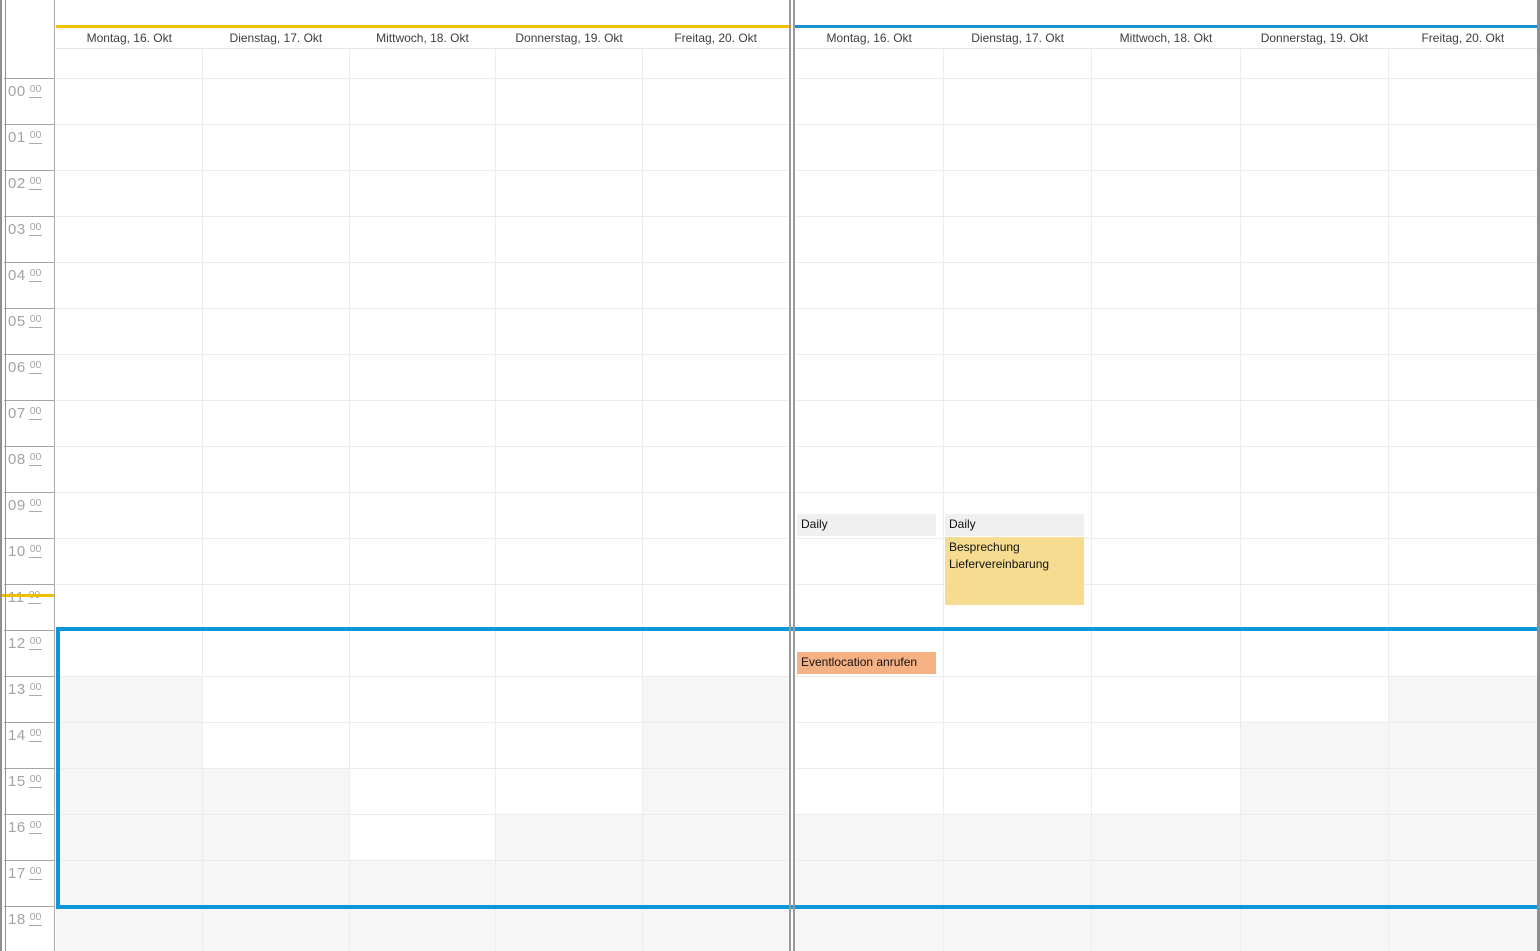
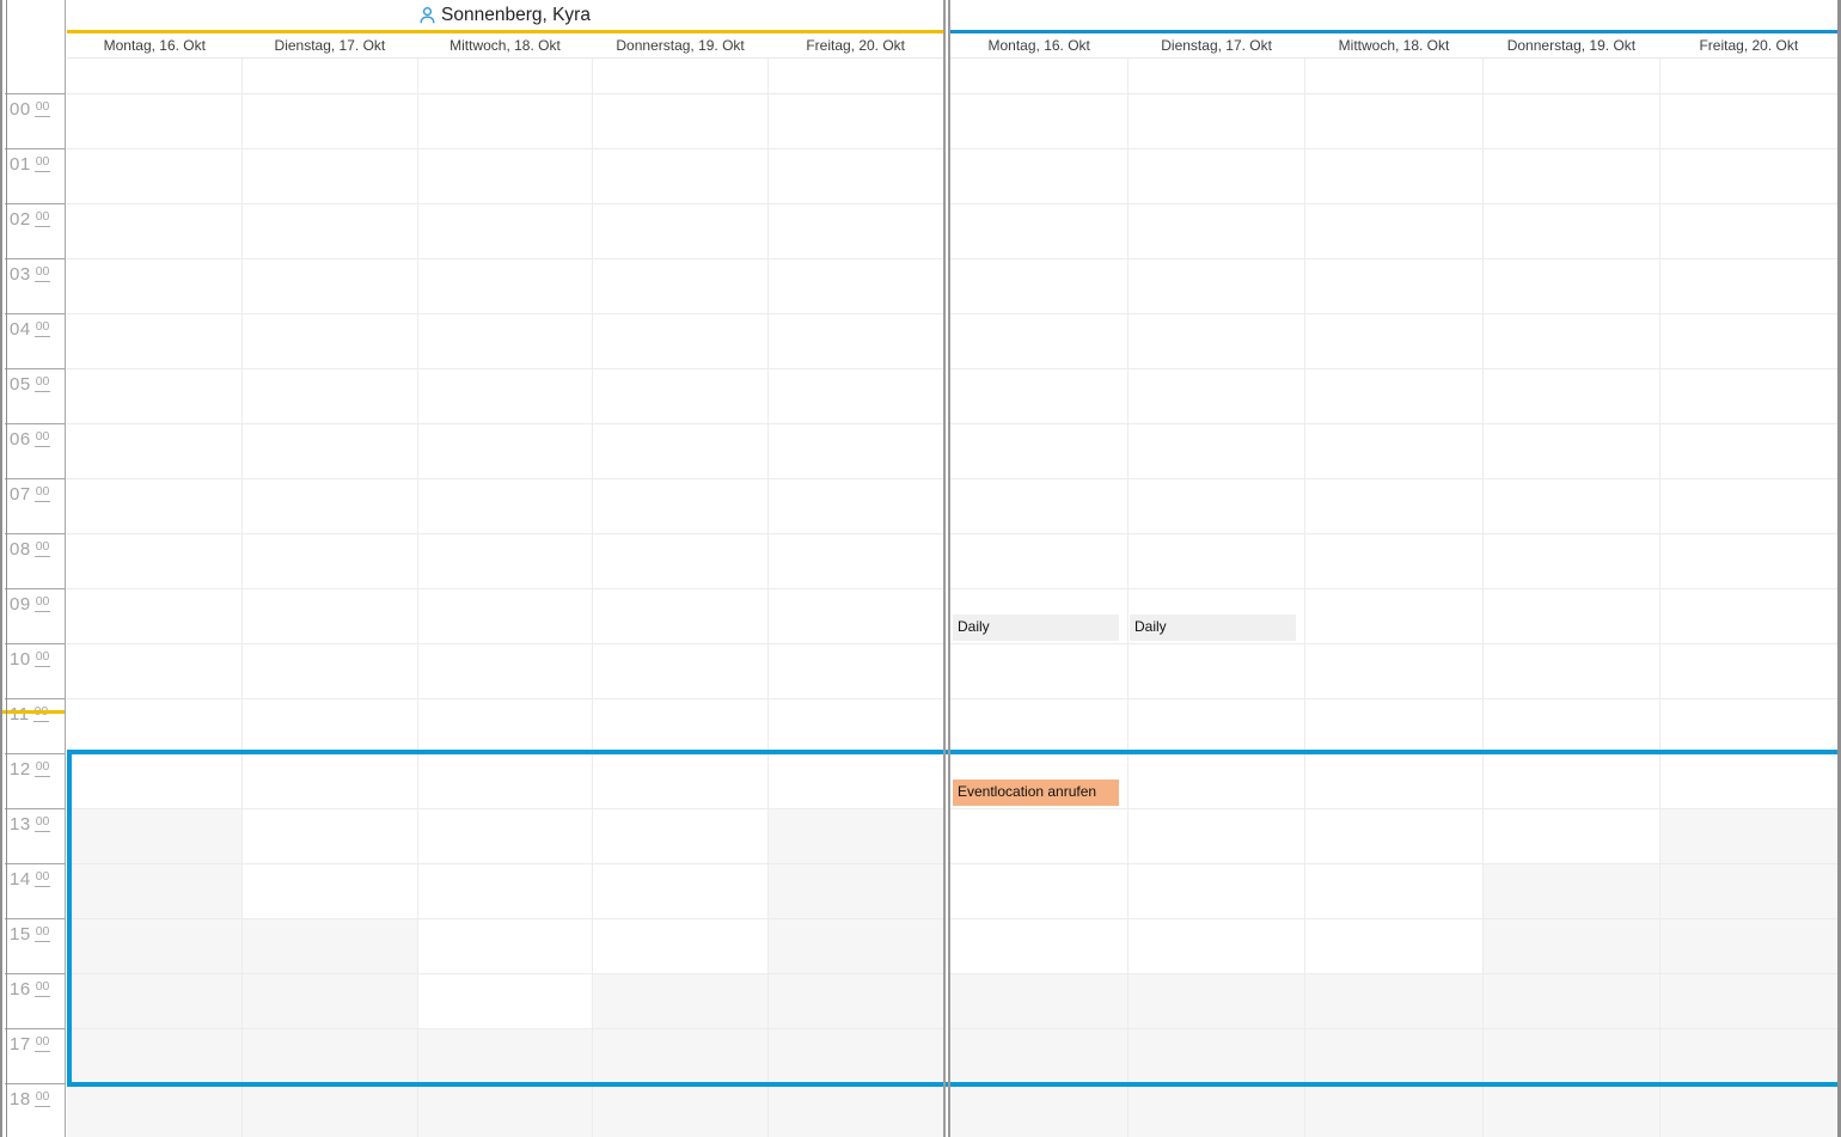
  00 00
  01 00
  02 00
  03 00
  04 00
  05 00
  06 00
  07 00
  08 00
  09 00
  10 00
  12 00
  13 00
  14 00
  15 00
  16 00
  17 00
  18 00
+ Sonnenberg, Kyra
  Montag, 16. Okt
  Dienstag, 17. Okt
  Mittwoch, 18. Okt
  Donnerstag, 19. Okt
  Freitag, 20. Okt
  Montag, 16. Okt
  Dienstag, 17. Okt
  Mittwoch, 18. Okt
  Donnerstag, 19. Okt
  Freitag, 20. Okt
  Daily
  Daily
- Besprechung Liefervereinbarung
  Eventlocation anrufen
